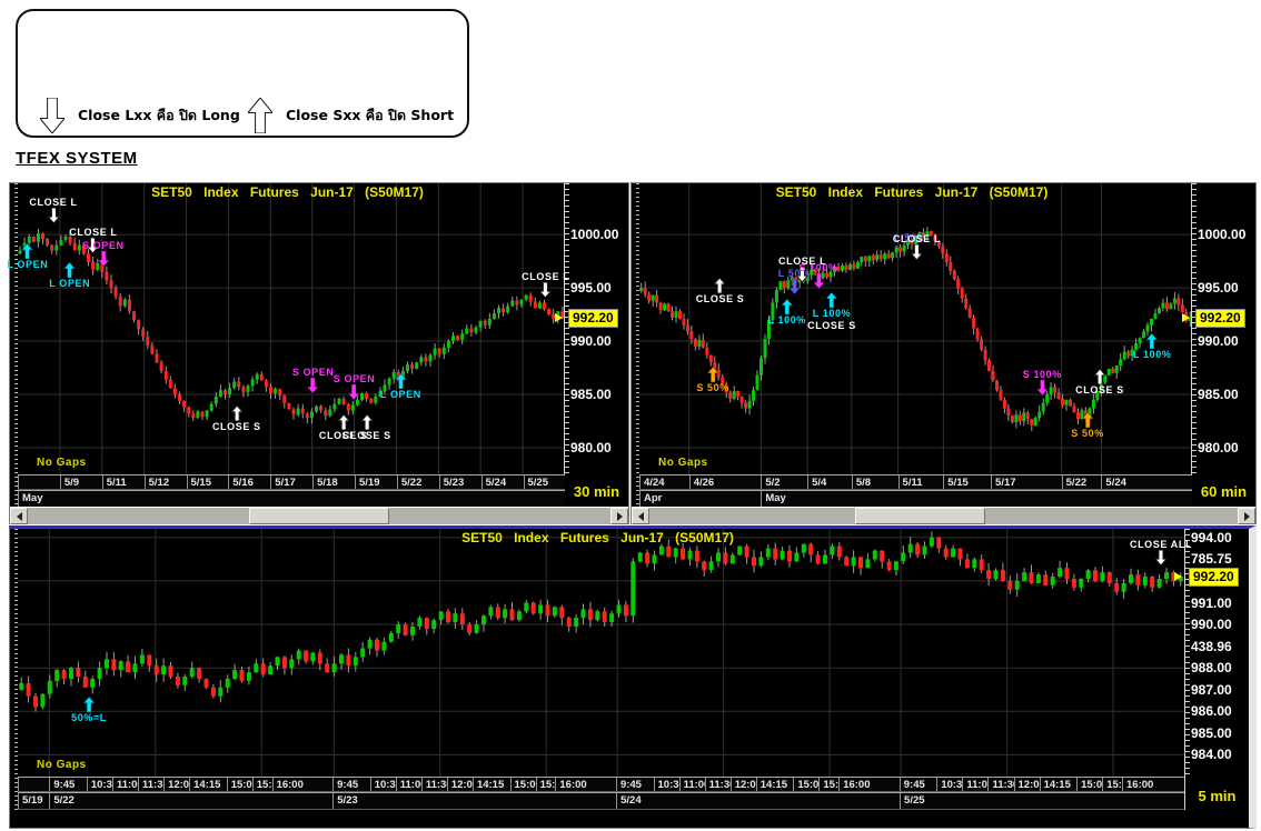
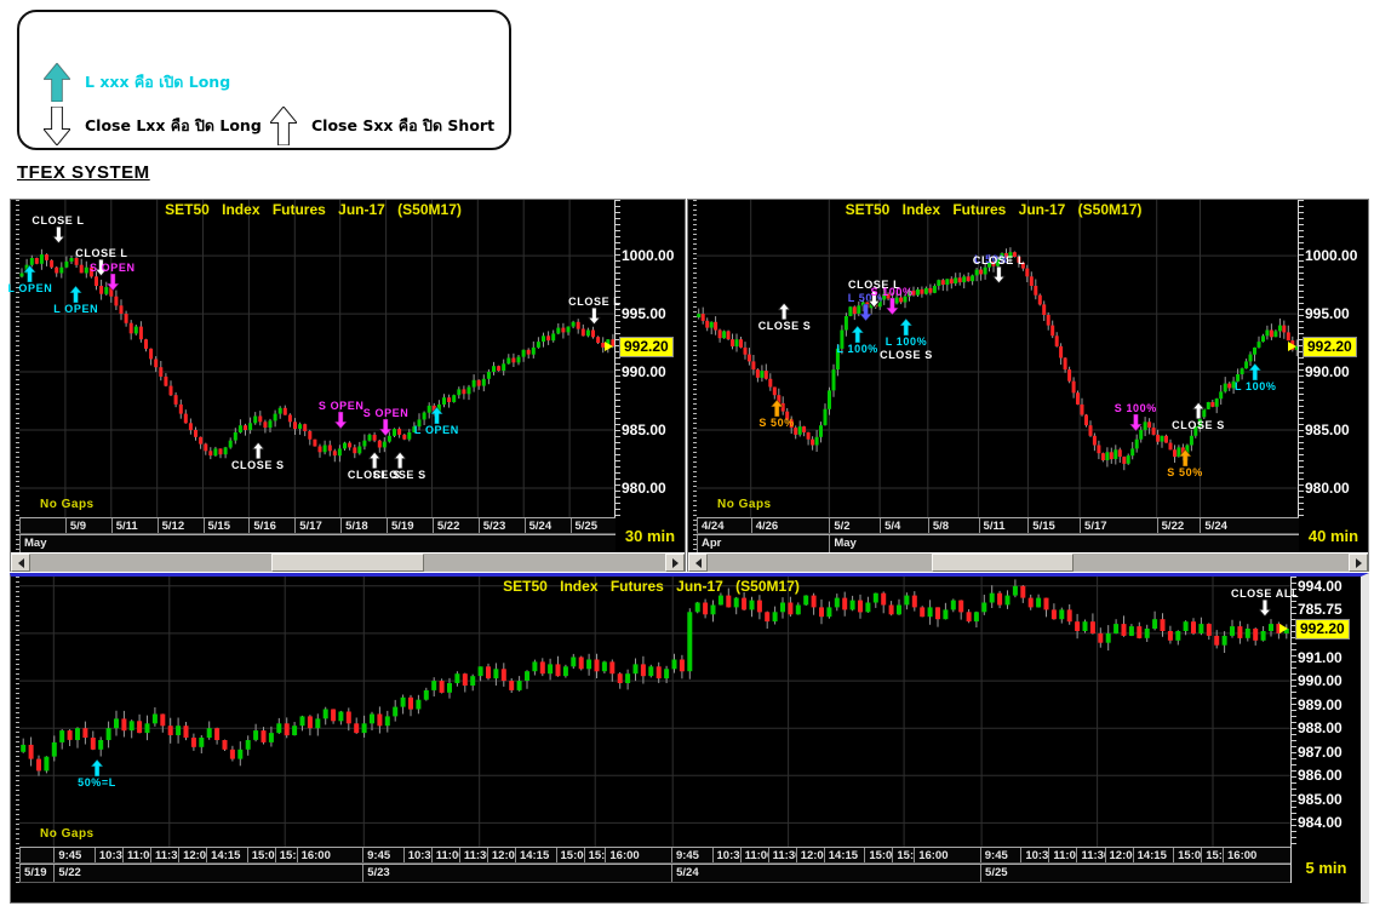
+ L xxx คือ เปิด Long
  Close Lxx คือ ปิด Long
  Close Sxx คือ ปิด Short
  TFEX SYSTEM
  SET50 Index Futures Jun-17 (S50M17)
  L OPEN
  CLOSE L
  L OPEN
  CLOSE L
  S OPEN
  CLOSE S
  S OPEN
  S OPEN
  CLOSE S
  CLOSE S
  L OPEN
  CLOSE L
  No Gaps
  1000.00
  995.00
  990.00
  985.00
  980.00
  992.20
  5/9
  5/11
  5/12
  5/15
  5/16
  5/17
  5/18
  5/19
  5/22
  5/23
  5/24
  5/25
  May
  30 min
  SET50 Index Futures Jun-17 (S50M17)
  S 50%
  CLOSE S
  L 100%
  L 50%
  CLOSE L
  S 100%
  L 100%
  CLOSE S
  L 50%
  CLOSE L
  S 100%
  S 50%
  CLOSE S
  L 100%
  No Gaps
  1000.00
  995.00
  990.00
  985.00
  980.00
  992.20
  4/24
  4/26
  5/2
  5/4
  5/8
  5/11
  5/15
  5/17
  5/22
  5/24
  Apr
  May
- 60 min
+ 40 min
  SET50 Index Futures Jun-17 (S50M17)
  50%=L
  CLOSE ALL
  No Gaps
  994.00
  785.75
  991.00
  990.00
- 438.96
+ 989.00
  988.00
  987.00
  986.00
  985.00
  984.00
  992.20
  9:45
  10:3
  11:0
  11:3
  12:0
  14:15
  15:0
  16:00
  9:45
  10:3
  11:0
  11:3
  12:0
  14:15
  15:0
  16:00
  9:45
  10:3
  11:0
  11:3
  12:0
  14:15
  15:0
  16:00
  9:45
  10:3
  11:0
  11:3
  12:0
  14:15
  15:0
  16:00
  5/19
  5/22
  5/23
  5/24
  5/25
  5 min
